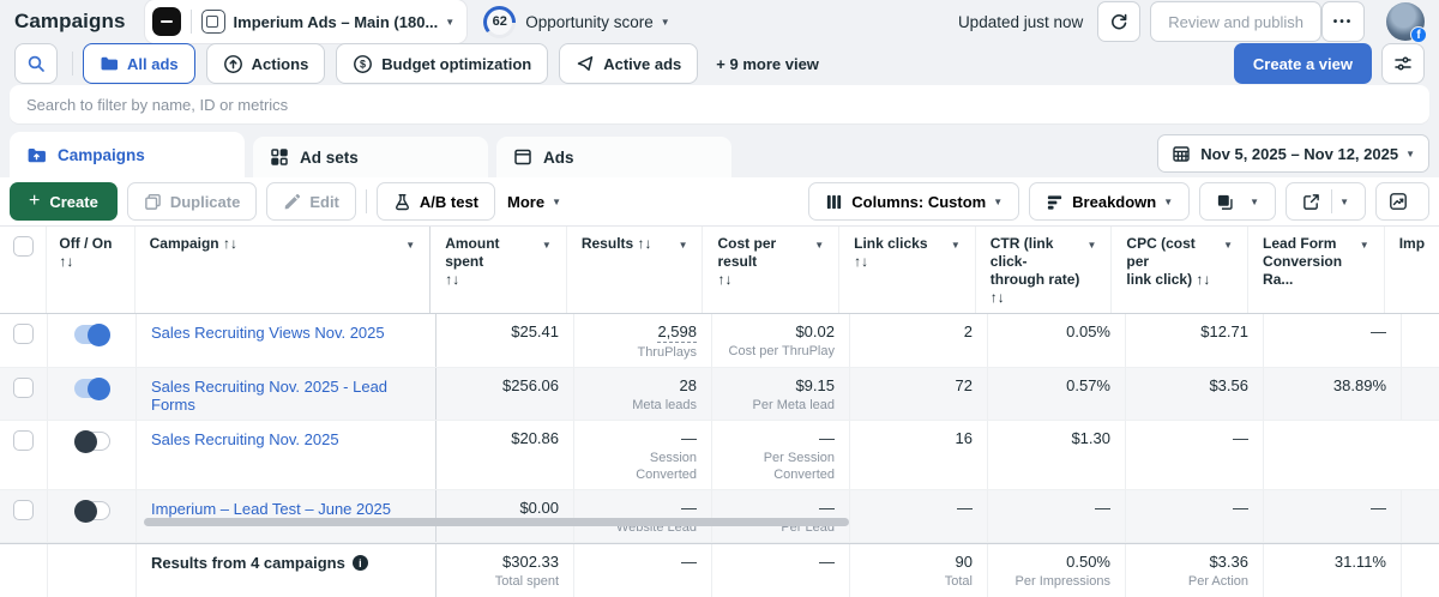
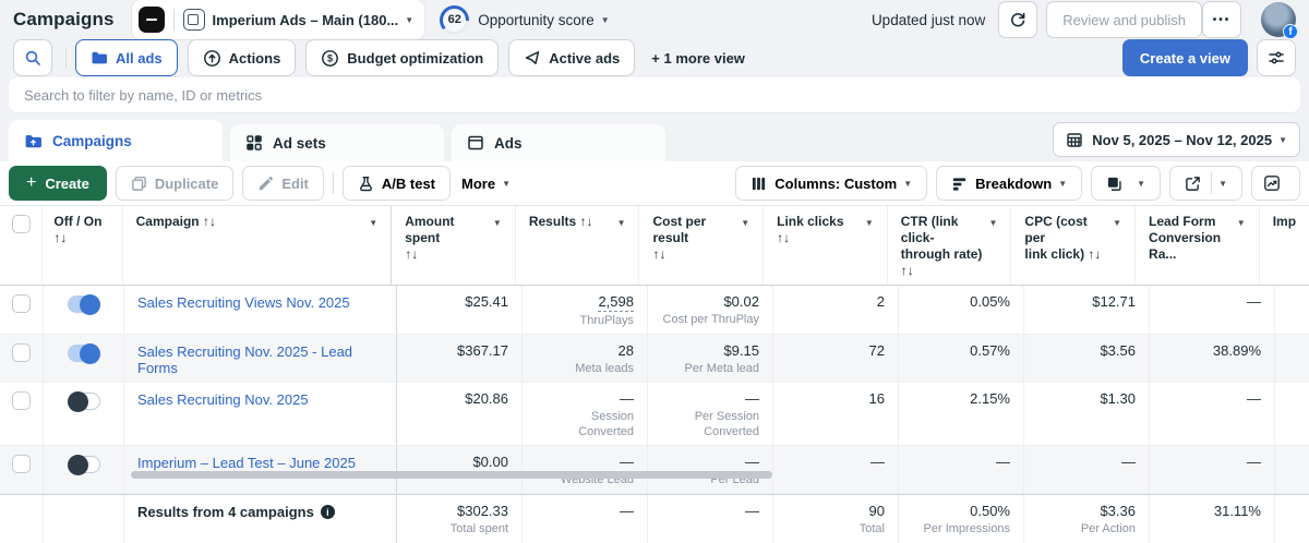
  Campaigns
  Imperium Ads – Main (180...
  ▼
  62
  Opportunity score
  ▼
  Updated just now
  Review and publish
  •••
  f
  All ads
  Actions
  $
  Budget optimization
  Active ads
- + 9 more view
+ + 1 more view
  Create a view
  Search to filter by name, ID or metrics
  Campaigns
  Ad sets
  Ads
  Nov 5, 2025 – Nov 12, 2025
  ▼
  +
  Create
  Duplicate
  Edit
  A/B test
  More
  ▼
  Columns: Custom
  ▼
  Breakdown
  ▼
  ▼
  ▼
  Off / On
  ↑↓
  Campaign ↑↓
  ▼
  Amount spent
  ↑↓
  ▼
  Results ↑↓
  ▼
  Cost per result
  ↑↓
  ▼
  Link clicks ↑↓
  ▼
  CTR (link click-
  through rate) ↑↓
  ▼
  CPC (cost per
  link click) ↑↓
  ▼
  Lead Form
  Conversion Ra...
  ▼
  Imp
  Sales Recruiting Views Nov. 2025
  $25.41
  2,598
  ThruPlays
  $0.02
  Cost per ThruPlay
  2
  0.05%
  $12.71
  —
  Sales Recruiting Nov. 2025 - Lead Forms
- $256.06
+ $367.17
  28
  Meta leads
  $9.15
  Per Meta lead
  72
  0.57%
  $3.56
  38.89%
  Sales Recruiting Nov. 2025
  $20.86
  —
  Session Converted
  —
  Per Session Converted
  16
+ 2.15%
  $1.30
  —
  Imperium – Lead Test – June 2025
  $0.00
  —
  Website Lead
  —
  Per Lead
  —
  —
  —
  —
  Results from 4 campaigns
  i
  $302.33
  Total spent
  —
  —
  90
  Total
  0.50%
  Per Impressions
  $3.36
  Per Action
  31.11%
